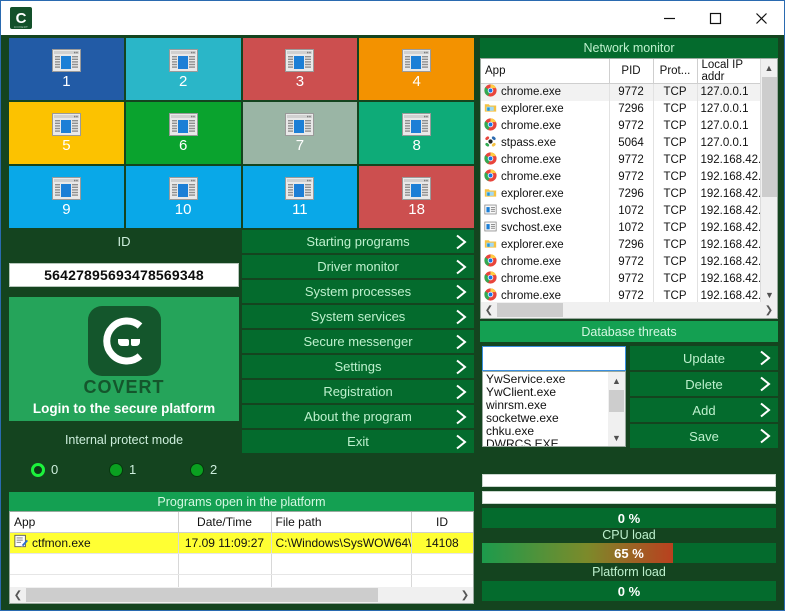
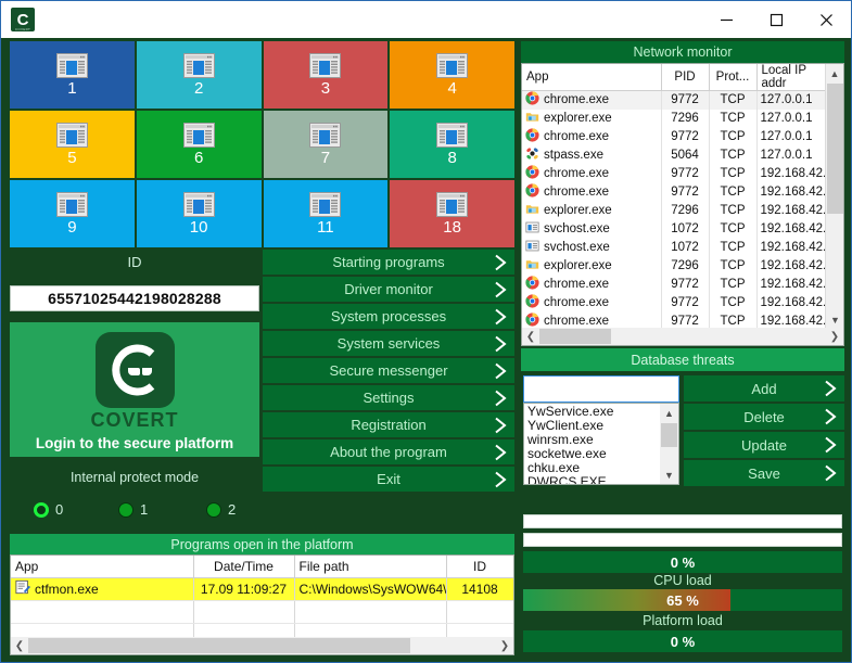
  C
  1
  2
  3
  4
  5
  6
  7
  8
  9
  10
  11
  18
  ID
- 56427895693478569348
+ 65571025442198028288
  COVERT
  Login to the secure platform
  Internal protect mode
  0
  1
  2
  Starting programs
  Driver monitor
  System processes
  System services
  Secure messenger
  Settings
  Registration
  About the program
  Exit
  Programs open in the platform
  App	Date/Time	File path	ID
  ctfmon.exe	17.09 11:09:27	C:\Windows\SysWOW64\	14108
  ❮
  ❯
  Network monitor
  App	PID	Prot...	Local IP addr
  chrome.exe	9772	TCP	127.0.0.1
  explorer.exe	7296	TCP	127.0.0.1
  chrome.exe	9772	TCP	127.0.0.1
  stpass.exe	5064	TCP	127.0.0.1
  chrome.exe	9772	TCP	192.168.42
  chrome.exe	9772	TCP	192.168.42
  explorer.exe	7296	TCP	192.168.42
  svchost.exe	1072	TCP	192.168.42
  svchost.exe	1072	TCP	192.168.42
  explorer.exe	7296	TCP	192.168.42
  chrome.exe	9772	TCP	192.168.42
  chrome.exe	9772	TCP	192.168.42
  chrome.exe	9772	TCP	192.168.42
  ▲
  ▼
  ❮
  ❯
  Database threats
  YwService.exe
  YwClient.exe
  winrsm.exe
  socketwe.exe
  chku.exe
  DWRCS.EXE
  ▲
  ▼
- Update
+ Add
  Delete
- Add
+ Update
  Save
  0 %
  CPU load
  65 %
  Platform load
  0 %
